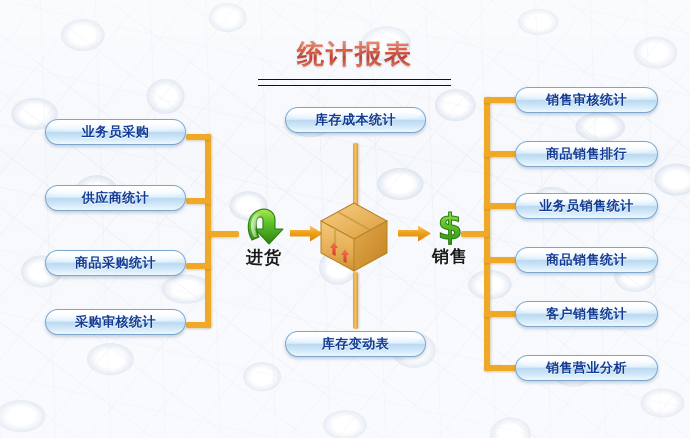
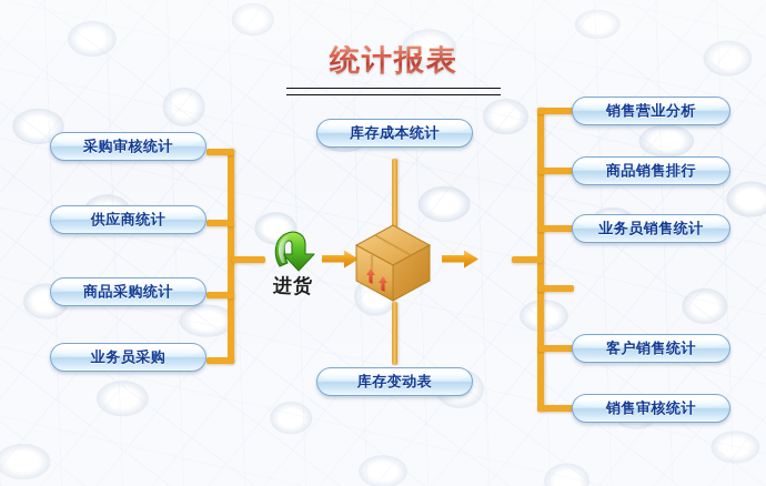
  统计报表
- 业务员采购
+ 采购审核统计
  供应商统计
  商品采购统计
- 采购审核统计
+ 业务员采购
  库存成本统计
  库存变动表
  进货
- $
- 销售
- 销售审核统计
+ 销售营业分析
  商品销售排行
  业务员销售统计
- 商品销售统计
  客户销售统计
- 销售营业分析
+ 销售审核统计
